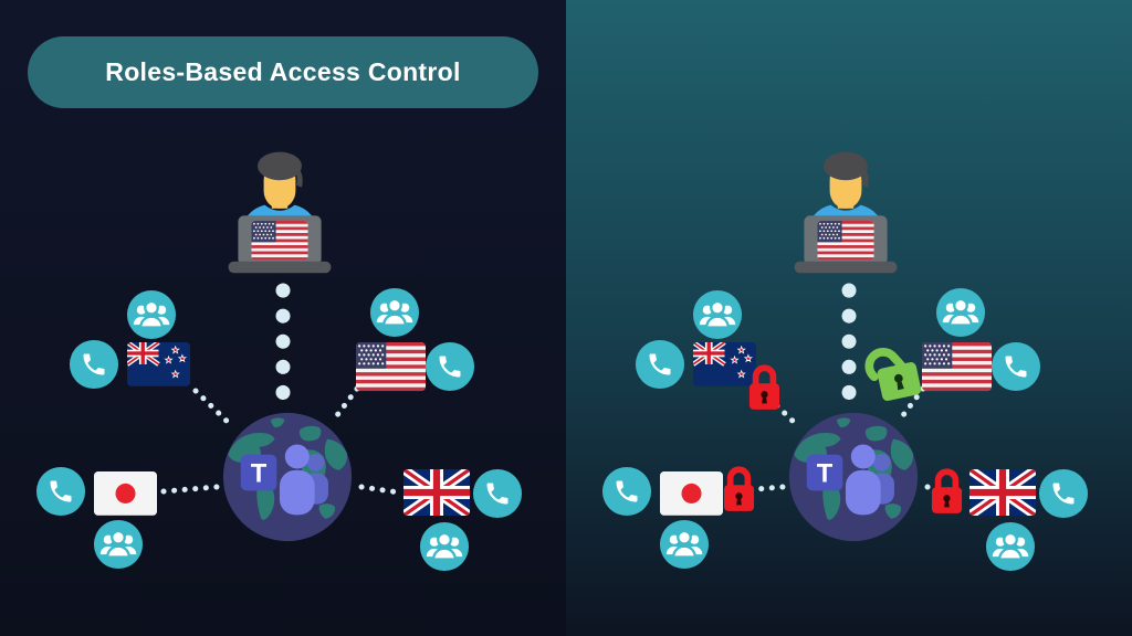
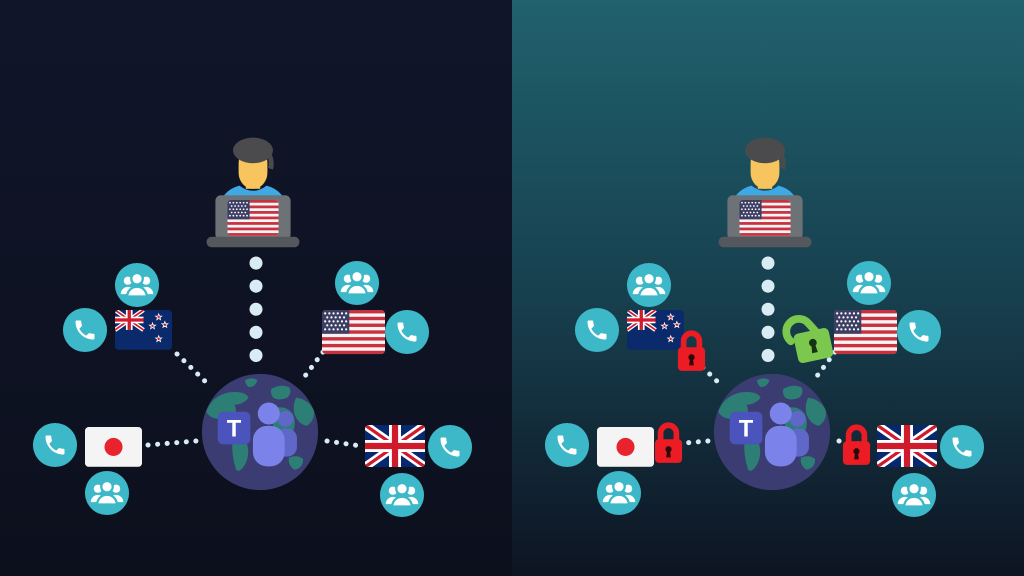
- Roles-Based Access Control
